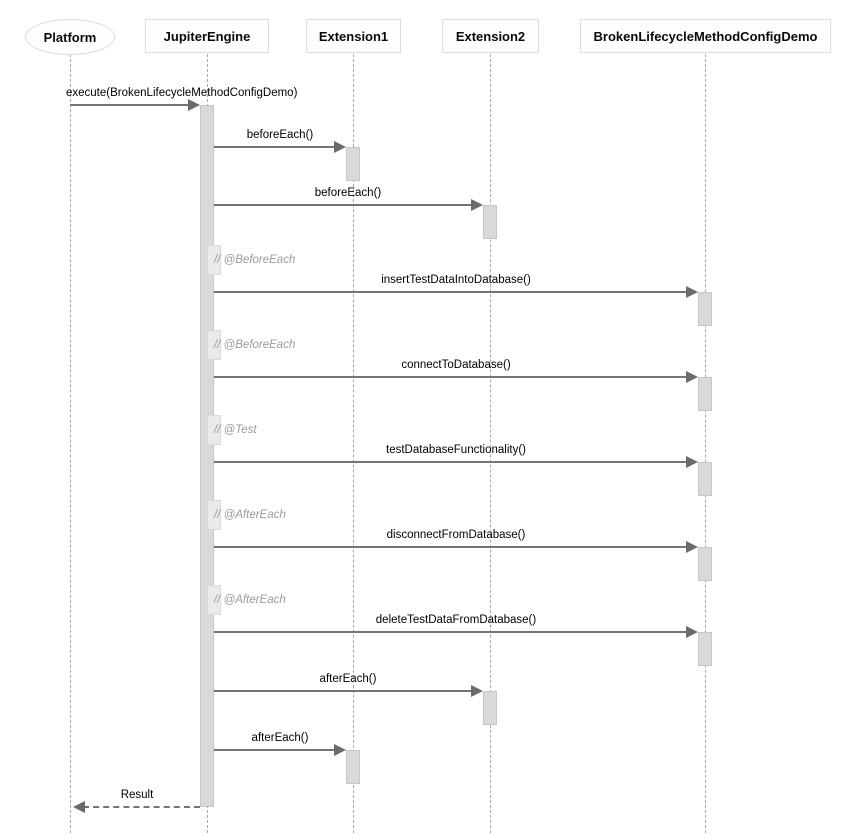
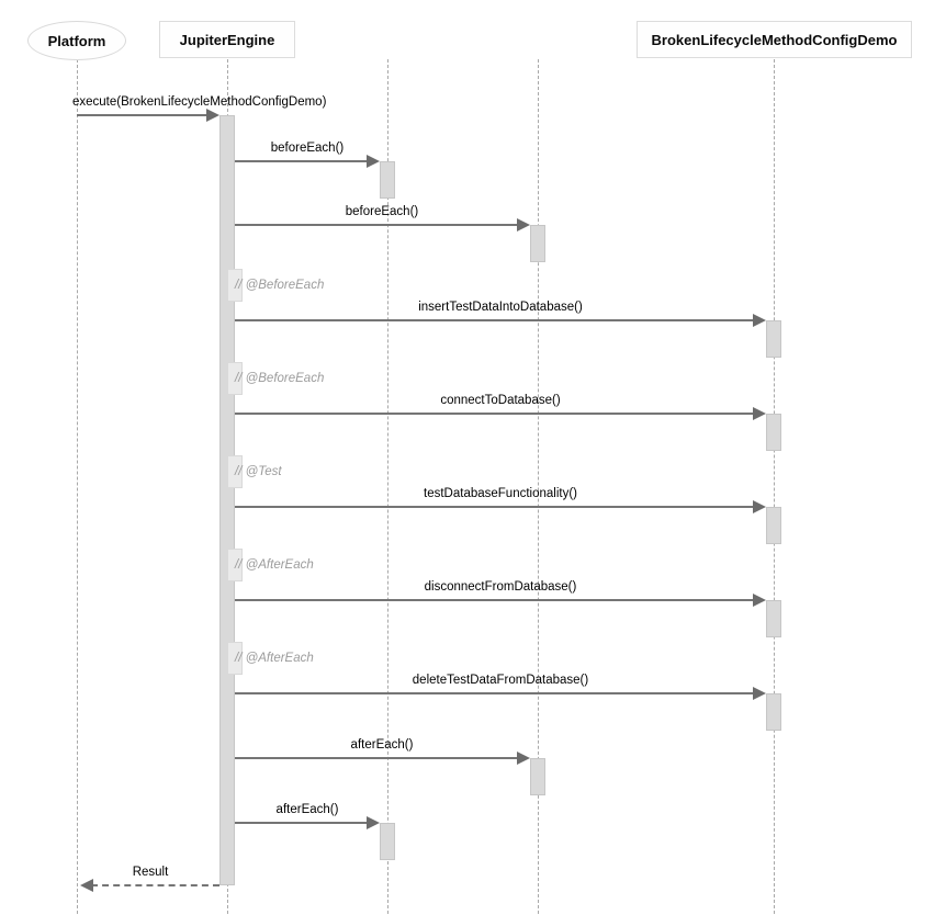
  Platform
  JupiterEngine
- Extension1
- Extension2
  BrokenLifecycleMethodConfigDemo
  // @BeforeEach
  // @BeforeEach
  // @Test
  // @AfterEach
  // @AfterEach
  execute(BrokenLifecycleMethodConfigDemo)
  beforeEach()
  beforeEach()
  insertTestDataIntoDatabase()
  connectToDatabase()
  testDatabaseFunctionality()
  disconnectFromDatabase()
  deleteTestDataFromDatabase()
  afterEach()
  afterEach()
  Result
